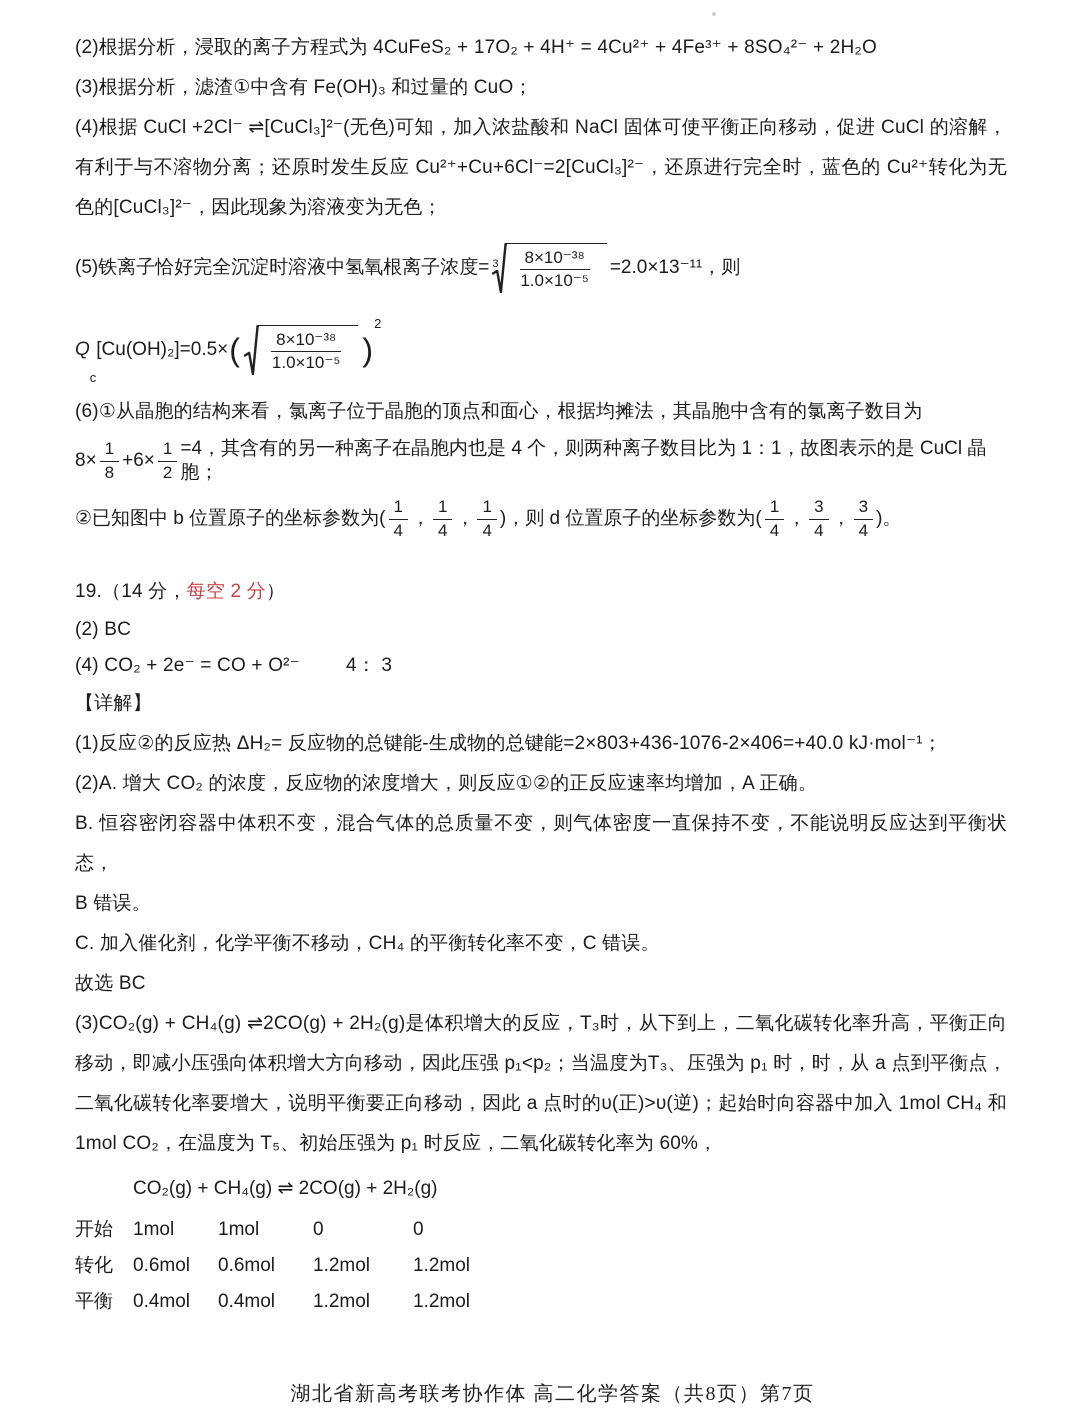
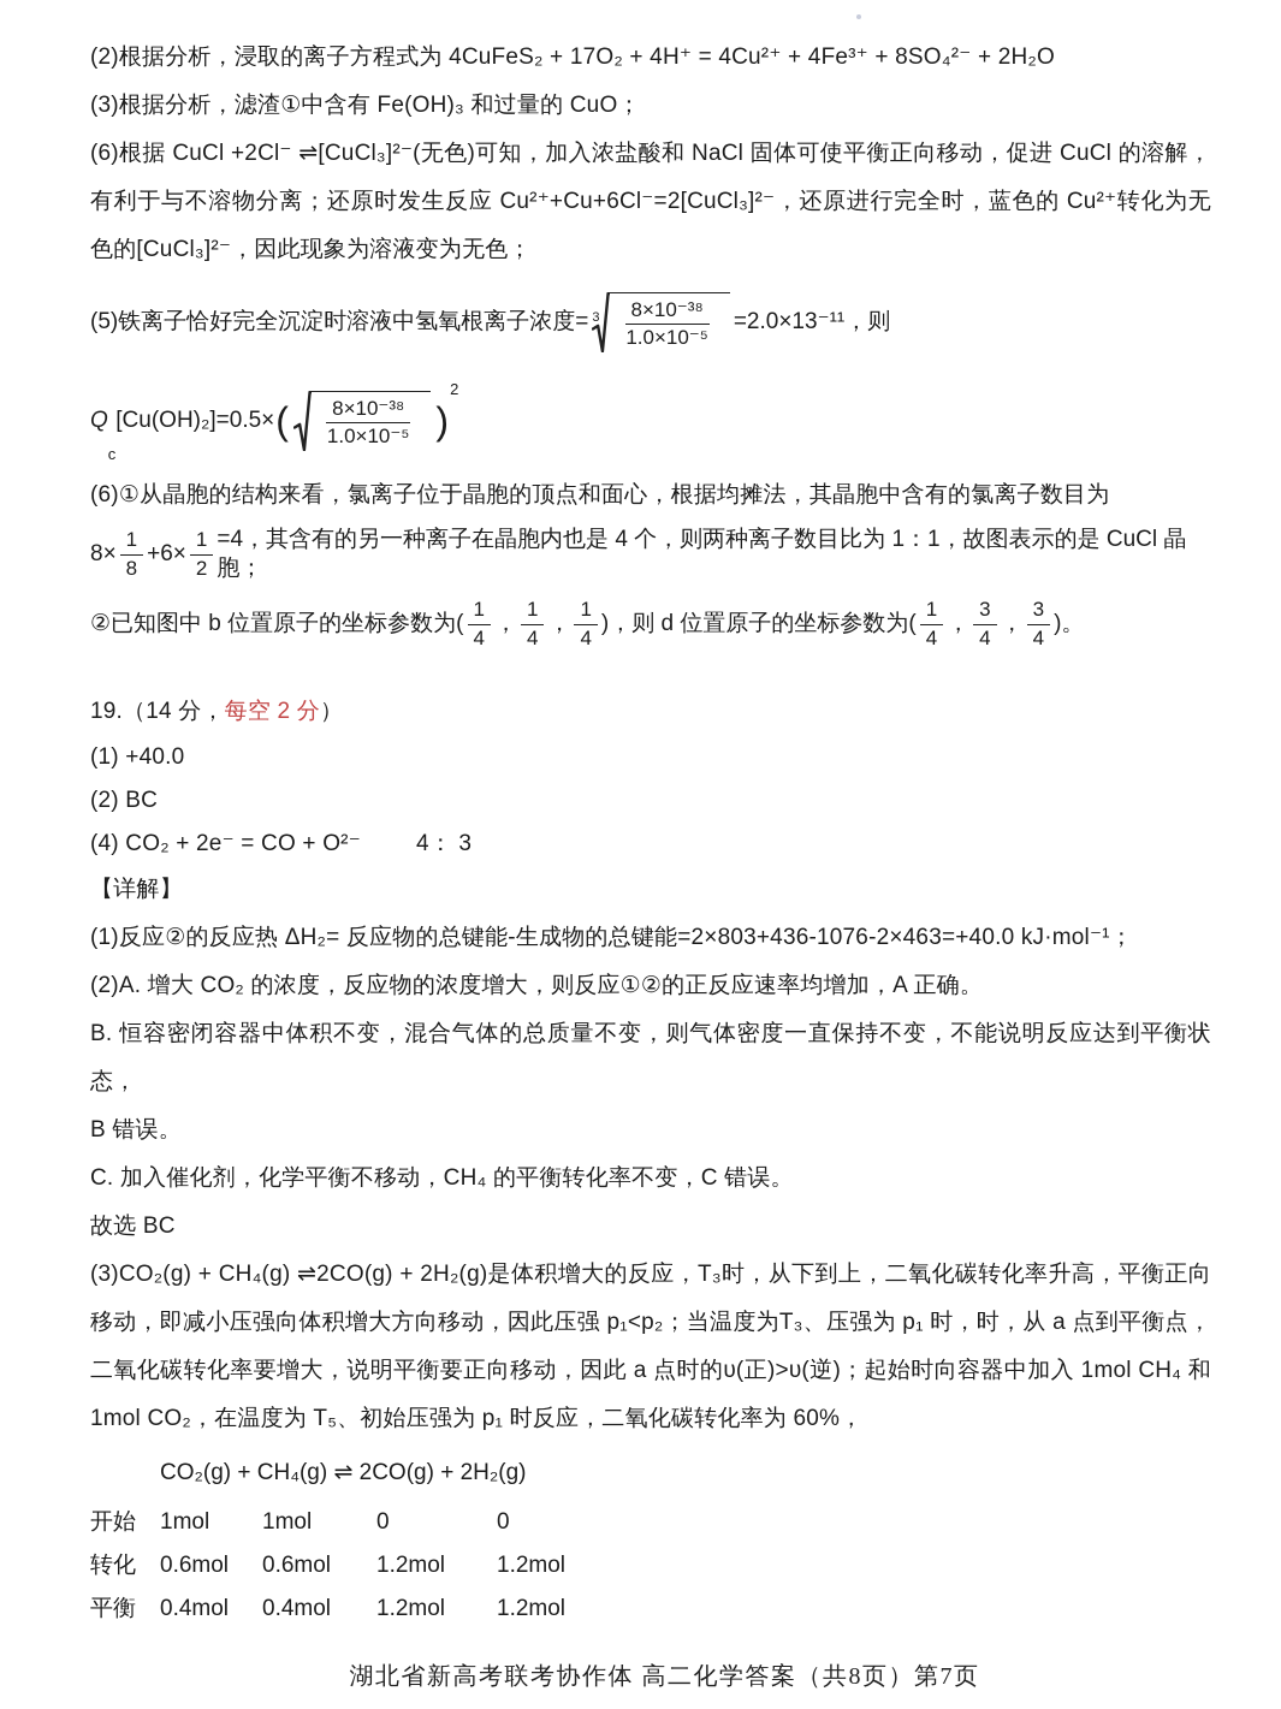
  (2)根据分析，浸取的离子方程式为 4CuFeS₂ + 17O₂ + 4H⁺ = 4Cu²⁺ + 4Fe³⁺ + 8SO₄²⁻ + 2H₂O
  (3)根据分析，滤渣①中含有 Fe(OH)₃ 和过量的 CuO；
- (4)根据 CuCl +2Cl⁻ ⇌[CuCl₃]²⁻(无色)可知，加入浓盐酸和 NaCl 固体可使平衡正向移动，促进 CuCl 的溶解，有利于与不溶物分离；还原时发生反应 Cu²⁺+Cu+6Cl⁻=2[CuCl₃]²⁻，还原进行完全时，蓝色的 Cu²⁺转化为无色的[CuCl₃]²⁻，因此现象为溶液变为无色；
+ (6)根据 CuCl +2Cl⁻ ⇌[CuCl₃]²⁻(无色)可知，加入浓盐酸和 NaCl 固体可使平衡正向移动，促进 CuCl 的溶解，有利于与不溶物分离；还原时发生反应 Cu²⁺+Cu+6Cl⁻=2[CuCl₃]²⁻，还原进行完全时，蓝色的 Cu²⁺转化为无色的[CuCl₃]²⁻，因此现象为溶液变为无色；
  (5)铁离子恰好完全沉淀时溶液中氢氧根离子浓度=
  3
  8×10⁻³⁸
  1.0×10⁻⁵
  =2.0×13⁻¹¹，则
  Q
  c
  [Cu(OH)₂]=0.5×
  (
  8×10⁻³⁸
  1.0×10⁻⁵
  )
  2
  (6)①从晶胞的结构来看，氯离子位于晶胞的顶点和面心，根据均摊法，其晶胞中含有的氯离子数目为
  8×
  1
  8
  +6×
  1
  2
  =4，其含有的另一种离子在晶胞内也是 4 个，则两种离子数目比为 1：1，故图表示的是 CuCl 晶胞；
  ②已知图中 b 位置原子的坐标参数为(
  1
  4
  ，
  1
  4
  ，
  1
  4
  )，则 d 位置原子的坐标参数为(
  1
  4
  ，
  3
  4
  ，
  3
  4
  )。
  19.（14 分，每空 2 分）
+ (1) +40.0
  (2) BC
  (4) CO₂ + 2e⁻ = CO + O²⁻ 4： 3
  【详解】
- (1)反应②的反应热 ΔH₂= 反应物的总键能-生成物的总键能=2×803+436-1076-2×406=+40.0 kJ·mol⁻¹；
+ (1)反应②的反应热 ΔH₂= 反应物的总键能-生成物的总键能=2×803+436-1076-2×463=+40.0 kJ·mol⁻¹；
  (2)A. 增大 CO₂ 的浓度，反应物的浓度增大，则反应①②的正反应速率均增加，A 正确。
  B. 恒容密闭容器中体积不变，混合气体的总质量不变，则气体密度一直保持不变，不能说明反应达到平衡状态，
  B 错误。
  C. 加入催化剂，化学平衡不移动，CH₄ 的平衡转化率不变，C 错误。
  故选 BC
  (3)CO₂(g) + CH₄(g) ⇌2CO(g) + 2H₂(g)是体积增大的反应，T₃时，从下到上，二氧化碳转化率升高，平衡正向移动，即减小压强向体积增大方向移动，因此压强 p₁<p₂；当温度为T₃、压强为 p₁ 时，时，从 a 点到平衡点，二氧化碳转化率要增大，说明平衡要正向移动，因此 a 点时的υ(正)>υ(逆)；起始时向容器中加入 1mol CH₄ 和 1mol CO₂，在温度为 T₅、初始压强为 p₁ 时反应，二氧化碳转化率为 60%，
  CO₂(g) + CH₄(g) ⇌ 2CO(g) + 2H₂(g)
  开始
  1mol
  1mol
  0
  0
  转化
  0.6mol
  0.6mol
  1.2mol
  1.2mol
  平衡
  0.4mol
  0.4mol
  1.2mol
  1.2mol
  湖北省新高考联考协作体 高二化学答案（共8页）第7页
